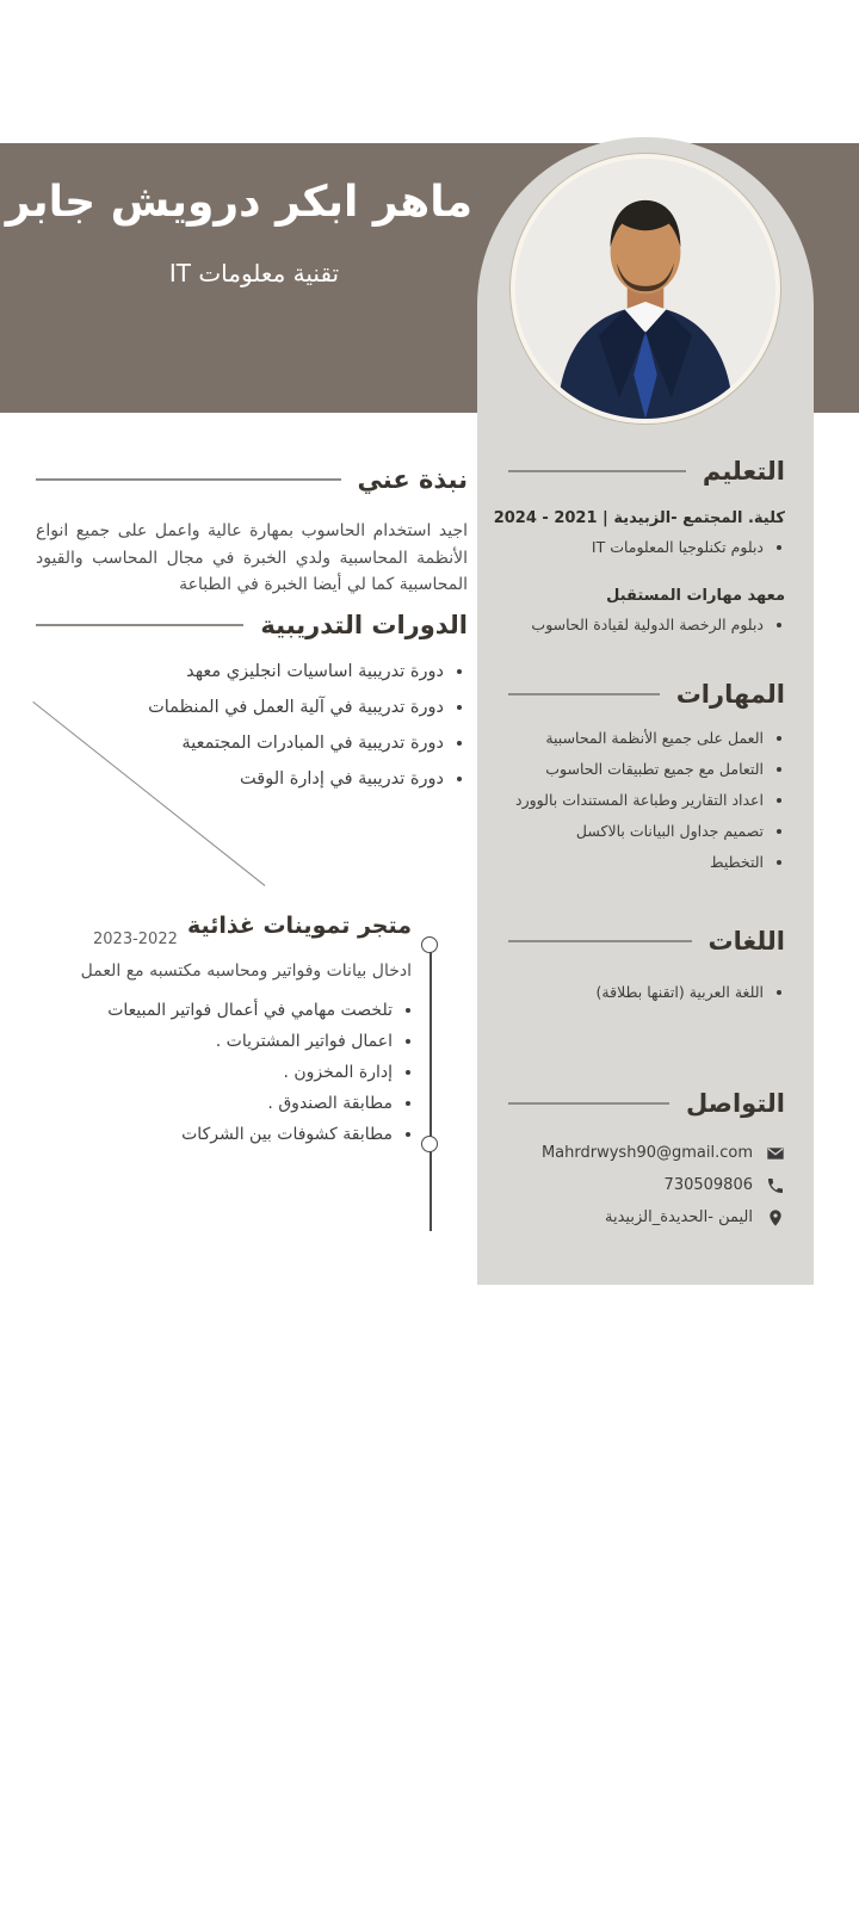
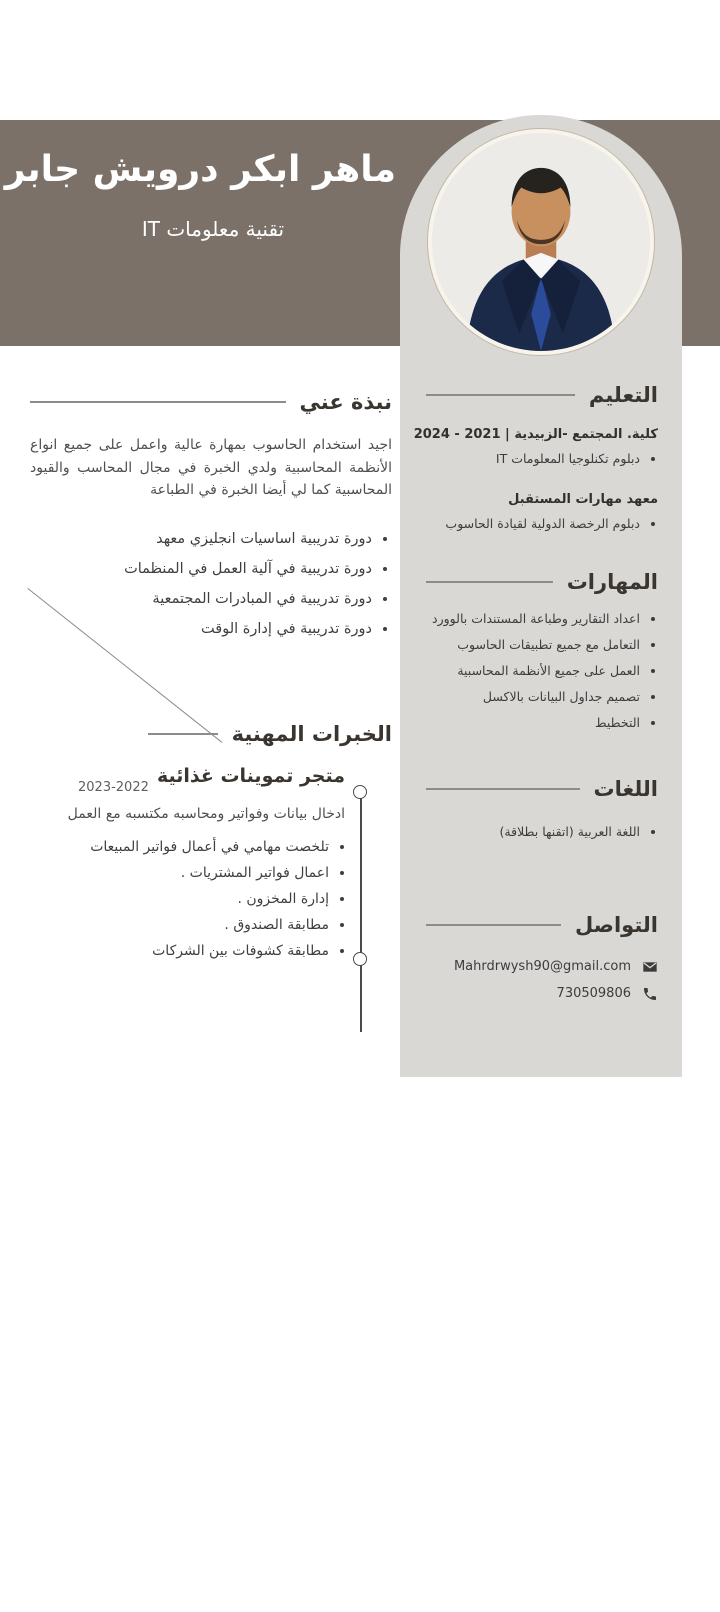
  ماهر ابكر درويش جابر
  تقنية معلومات IT
  التعليم
  كلية. المجتمع -الزبيدية | 2021 - 2024
  دبلوم تكنلوجيا المعلومات IT
  معهد مهارات المستقبل
  دبلوم الرخصة الدولية لقيادة الحاسوب
  المهارات
- العمل على جميع الأنظمة المحاسبية
+ اعداد التقارير وطباعة المستندات بالوورد
  التعامل مع جميع تطبيقات الحاسوب
- اعداد التقارير وطباعة المستندات بالوورد
+ العمل على جميع الأنظمة المحاسبية
  تصميم جداول البيانات بالاكسل
  التخطيط
  اللغات
  اللغة العربية (اتقنها بطلاقة)
  التواصل
  Mahrdrwysh90@gmail.com
  730509806
- اليمن -الحديدة_الزبيدية
  نبذة عني
  اجيد استخدام الحاسوب بمهارة عالية واعمل على جميع انواع الأنظمة المحاسبية ولدي الخبرة في مجال المحاسب والقيود المحاسبية كما لي أيضا الخبرة في الطباعة
- الدورات التدريبية
  دورة تدريبية اساسيات انجليزي معهد
  دورة تدريبية في آلية العمل في المنظمات
  دورة تدريبية في المبادرات المجتمعية
  دورة تدريبية في إدارة الوقت
+ الخبرات المهنية
  متجر تموينات غذائية
  2023-2022
  ادخال بيانات وفواتير ومحاسبه مكتسبه مع العمل
  تلخصت مهامي في أعمال فواتير المبيعات
  اعمال فواتير المشتريات .
  إدارة المخزون .
  مطابقة الصندوق .
  مطابقة كشوفات بين الشركات
